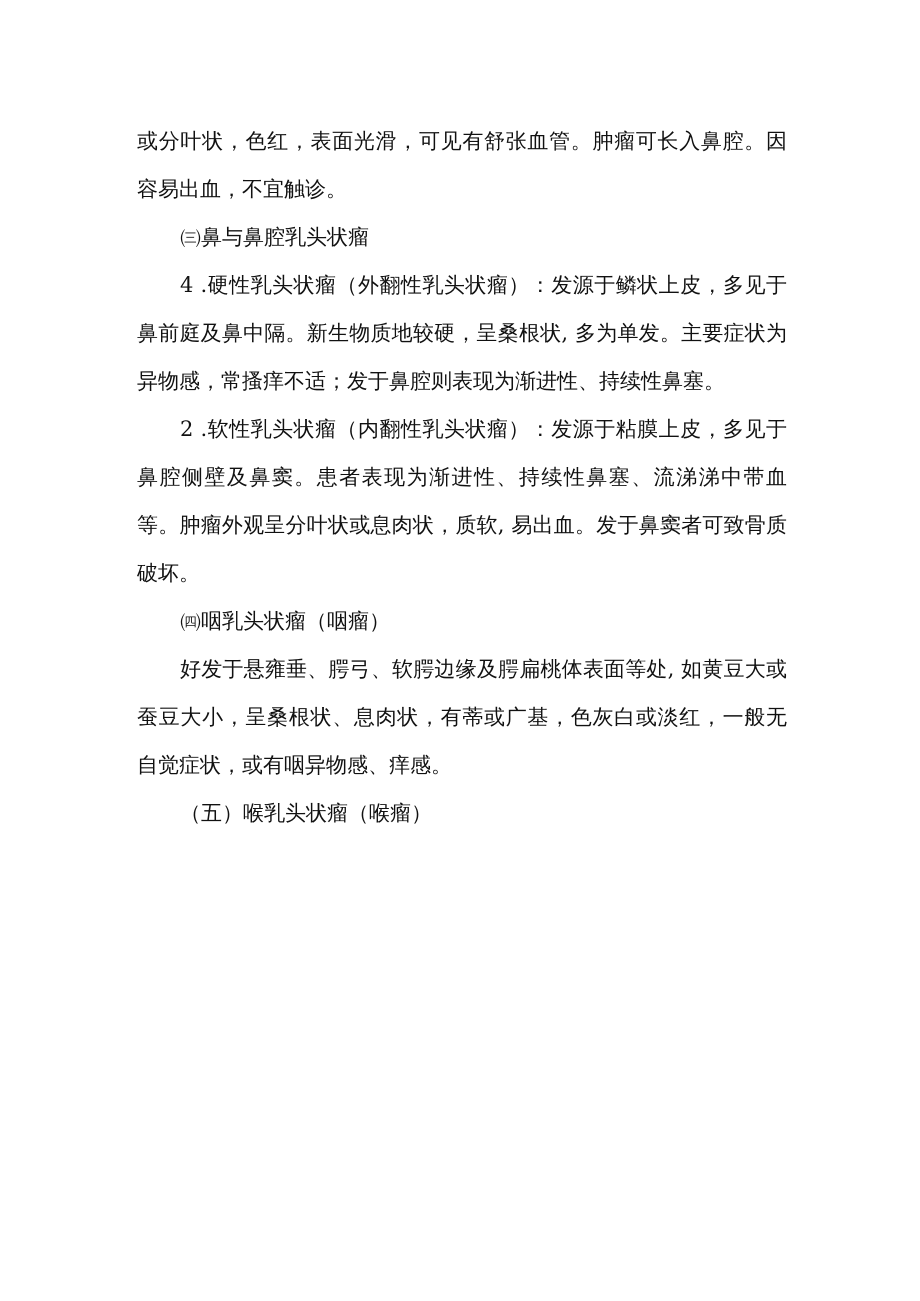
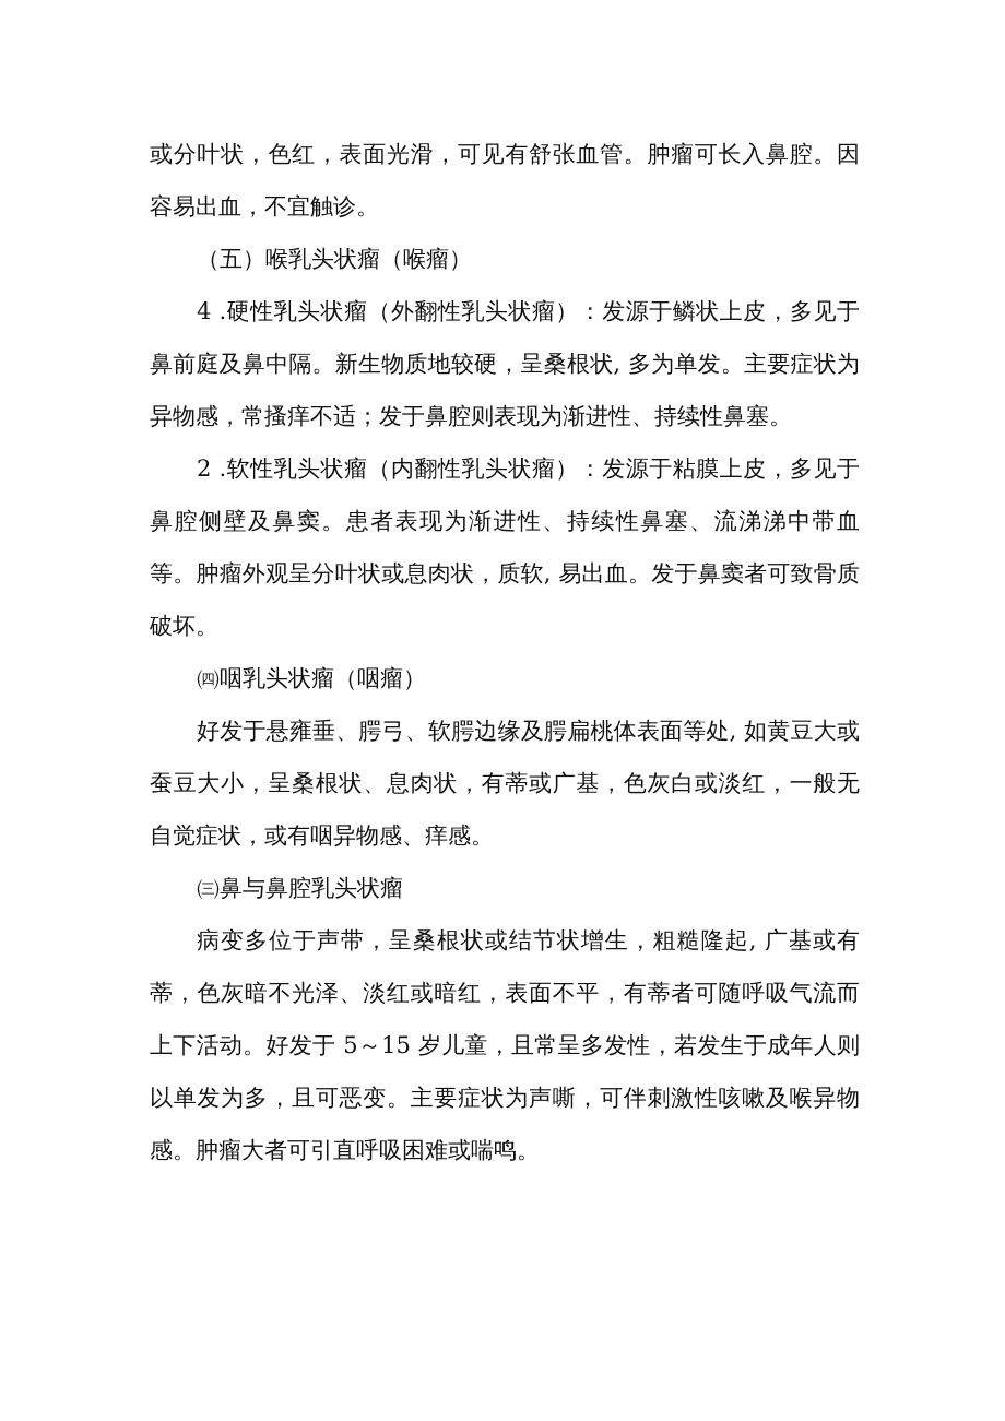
  或分叶状，色红，表面光滑，可见有舒张血管。肿瘤可长入鼻腔。因容易出血，不宜触诊。
- ㈢鼻与鼻腔乳头状瘤
+ （五）喉乳头状瘤（喉瘤）
  4 .硬性乳头状瘤（外翻性乳头状瘤）：发源于鳞状上皮，多见于鼻前庭及鼻中隔。新生物质地较硬，呈桑根状, 多为单发。主要症状为异物感，常搔痒不适；发于鼻腔则表现为渐进性、持续性鼻塞。
  2 .软性乳头状瘤（内翻性乳头状瘤）：发源于粘膜上皮，多见于鼻腔侧壁及鼻窦。患者表现为渐进性、持续性鼻塞、流涕涕中带血等。肿瘤外观呈分叶状或息肉状，质软, 易出血。发于鼻窦者可致骨质破坏。
  ㈣咽乳头状瘤（咽瘤）
  好发于悬雍垂、腭弓、软腭边缘及腭扁桃体表面等处, 如黄豆大或蚕豆大小，呈桑根状、息肉状，有蒂或广基，色灰白或淡红，一般无自觉症状，或有咽异物感、痒感。
- （五）喉乳头状瘤（喉瘤）
+ ㈢鼻与鼻腔乳头状瘤
+ 病变多位于声带，呈桑根状或结节状增生，粗糙隆起, 广基或有蒂，色灰暗不光泽、淡红或暗红，表面不平，有蒂者可随呼吸气流而上下活动。好发于 5～15 岁儿童，且常呈多发性，若发生于成年人则以单发为多，且可恶变。主要症状为声嘶，可伴刺激性咳嗽及喉异物感。肿瘤大者可引直呼吸困难或喘鸣。
